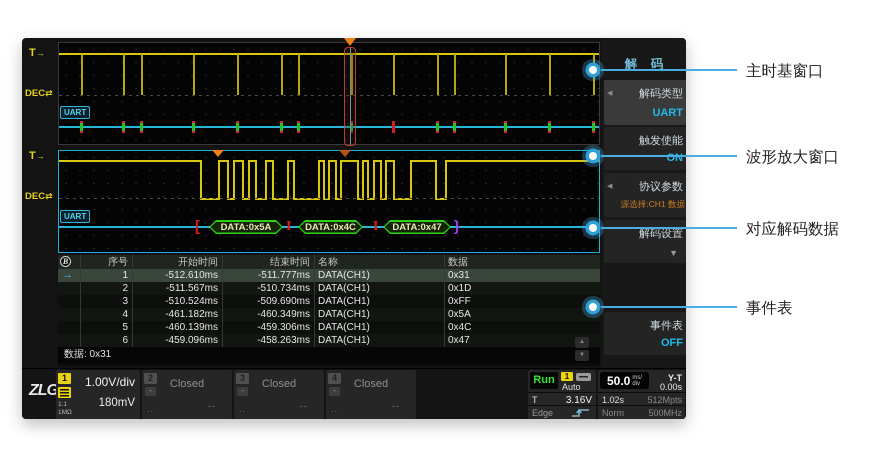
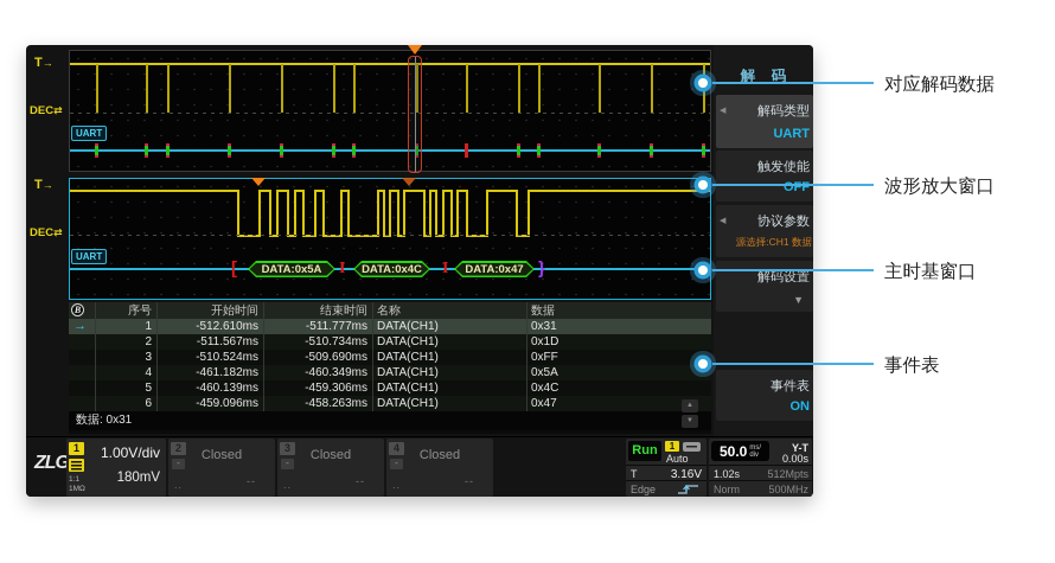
  T→
  DEC⇄
  T→
  DEC⇄
  UART
  UART
  [
  DATA:0x5A
  I
  DATA:0x4C
  I
  DATA:0x47
  }
  序号
  开始时间
  结束时间
  名称
  数据
  →
  1
  -512.610ms
  -511.777ms
  DATA(CH1)
  0x31
  2
  -511.567ms
  -510.734ms
  DATA(CH1)
  0x1D
  3
  -510.524ms
  -509.690ms
  DATA(CH1)
  0xFF
  4
  -461.182ms
  -460.349ms
  DATA(CH1)
  0x5A
  5
  -460.139ms
  -459.306ms
  DATA(CH1)
  0x4C
  6
  -459.096ms
  -458.263ms
  DATA(CH1)
  0x47
  B
  数据: 0x31
  解 码
  解码类型
  UART
  触发使能
- ON
+ OFF
  协议参数
  源选择:CH1 数据
  解码设置
  ▼
  事件表
- OFF
+ ON
  ZLG
  1
  1.00V/div
  180mV
  2
  -
  Closed
  ..
  --
  3
  -
  Closed
  ..
  --
  4
  -
  Closed
  ..
  --
  Run
  1
  Auto
  T
  3.16V
  Edge
  50.0
  Y-T
  0.00s
  1.02s
  512Mpts
  Norm
  500MHz
- 主时基窗口
+ 对应解码数据
  波形放大窗口
- 对应解码数据
+ 主时基窗口
  事件表
